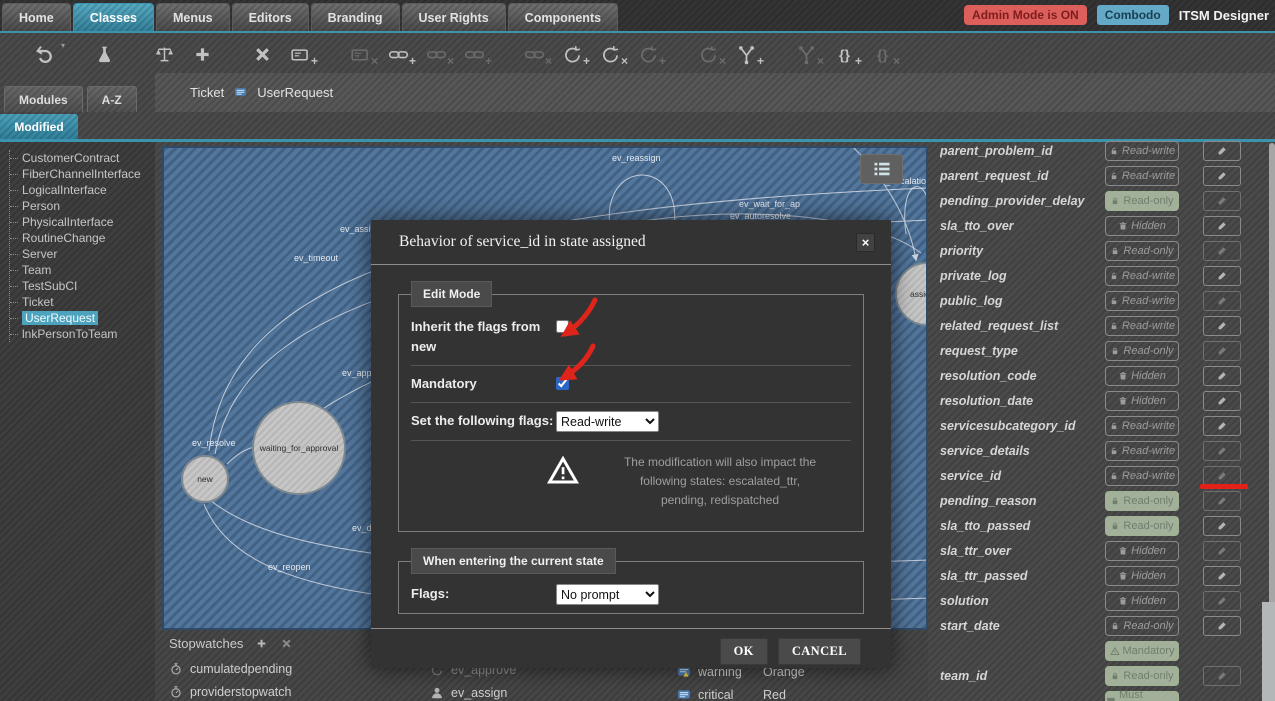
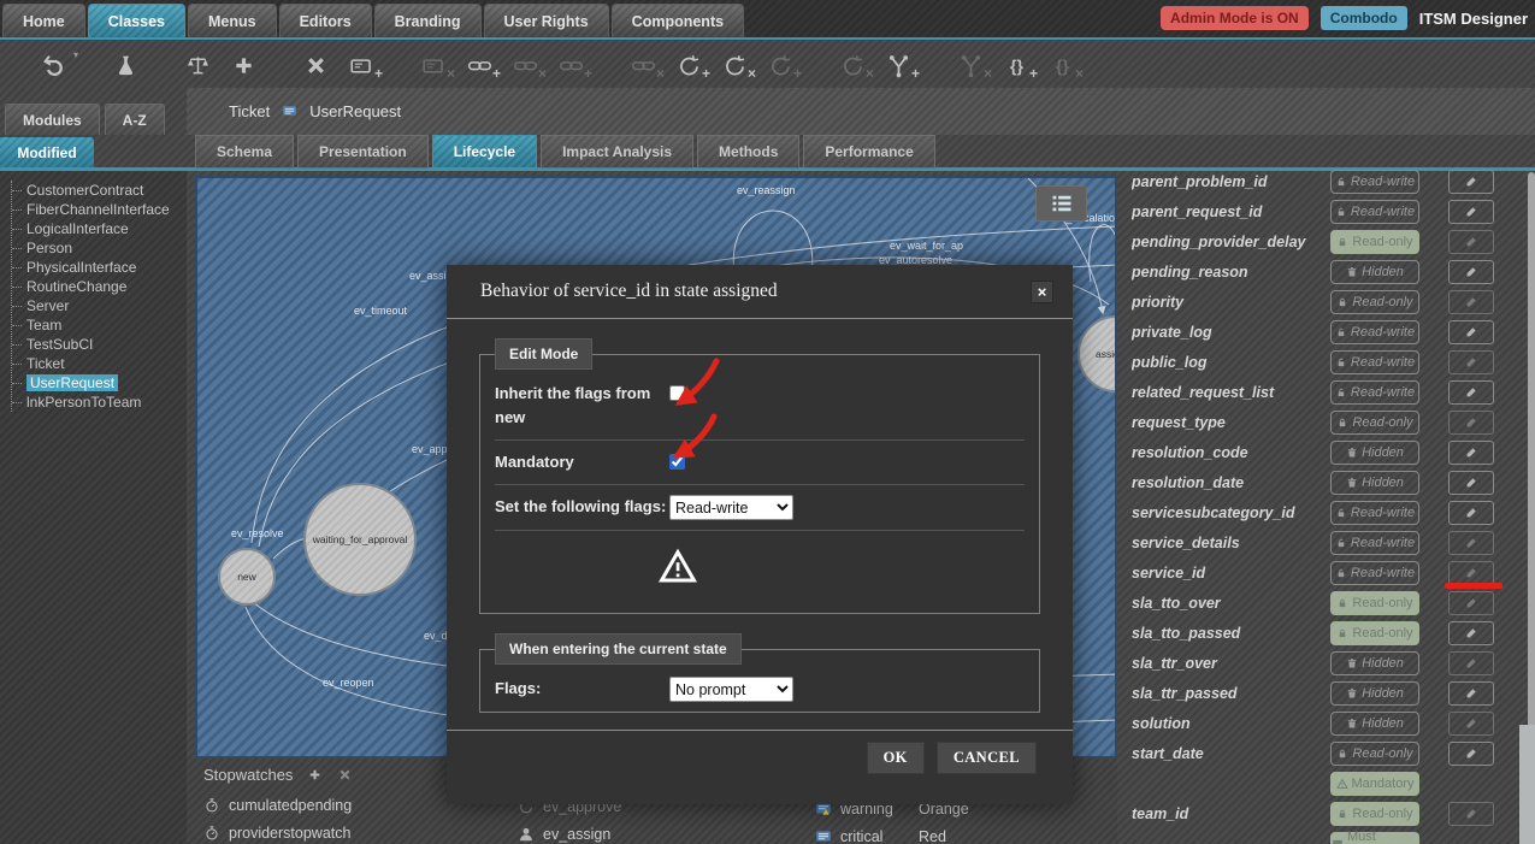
  Home
  Classes
  Menus
  Editors
  Branding
  User Rights
  Components
  Admin Mode is ON
  Combodo
  ITSM Designer
  ▾
  +
  ×
  +
  ×
  +
  ×
  +
  ×
  +
  ×
  +
  ×
  +
  ×
  Ticket
  UserRequest
  Modules
  A-Z
  Modified
  CustomerContract
  FiberChannelInterface
  LogicalInterface
  Person
  PhysicalInterface
  RoutineChange
  Server
  Team
  TestSubCI
  Ticket
  UserRequest
  lnkPersonToTeam
+ Schema
+ Presentation
+ Lifecycle
+ Impact Analysis
+ Methods
+ Performance
  new
  waiting_for_approval
  ev_assi
  ev_timeout
  ev_reassign
  ev_wait_for_ap
  ev_autoresolve
  ev_resolve
  ev_reopen
  Stopwatches
  cumulatedpending
  providerstopwatch
  ev_approve
  ev_assign
  warning
  Orange
  critical
  Red
  parent_problem_id
  Read-write
  parent_request_id
  Read-write
  pending_provider_delay
  Read-only
- sla_tto_over
+ pending_reason
  Hidden
  priority
  Read-only
  private_log
  Read-write
  public_log
  Read-write
  related_request_list
  Read-write
  request_type
  Read-only
  resolution_code
  Hidden
  resolution_date
  Hidden
  servicesubcategory_id
  Read-write
  service_details
  Read-write
  service_id
  Read-write
- pending_reason
+ sla_tto_over
  Read-only
  sla_tto_passed
  Read-only
  sla_ttr_over
  Hidden
  sla_ttr_passed
  Hidden
  solution
  Hidden
  start_date
  Read-only
  Mandatory
  team_id
  Read-only
  Behavior of service_id in state assigned
  ×
  Edit Mode
  Inherit the flags from new
  Mandatory
  Set the following flags:
  Read-write
- The modification will also impact the following states: escalated_ttr, pending, redispatched
  When entering the current state
  Flags:
  No prompt
  OK
  CANCEL
